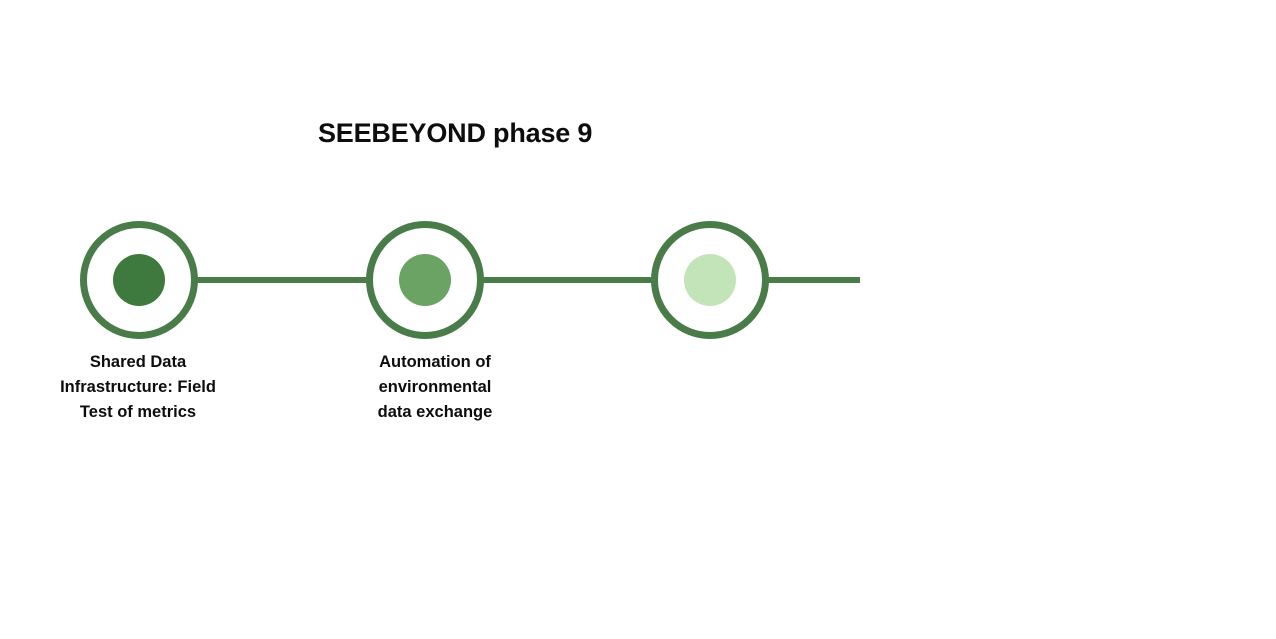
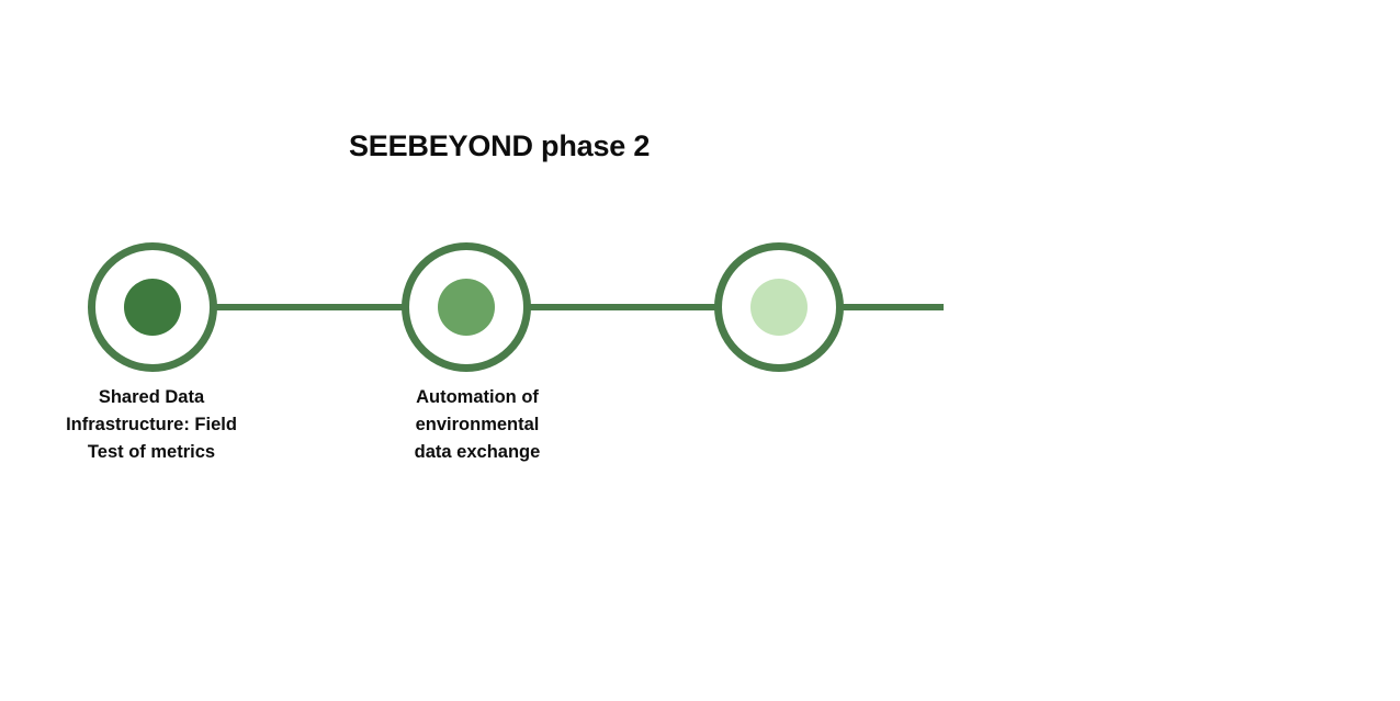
- SEEBEYOND phase 9
+ SEEBEYOND phase 2
  Shared Data
  Infrastructure: Field
  Test of metrics
  Automation of
  environmental
  data exchange
